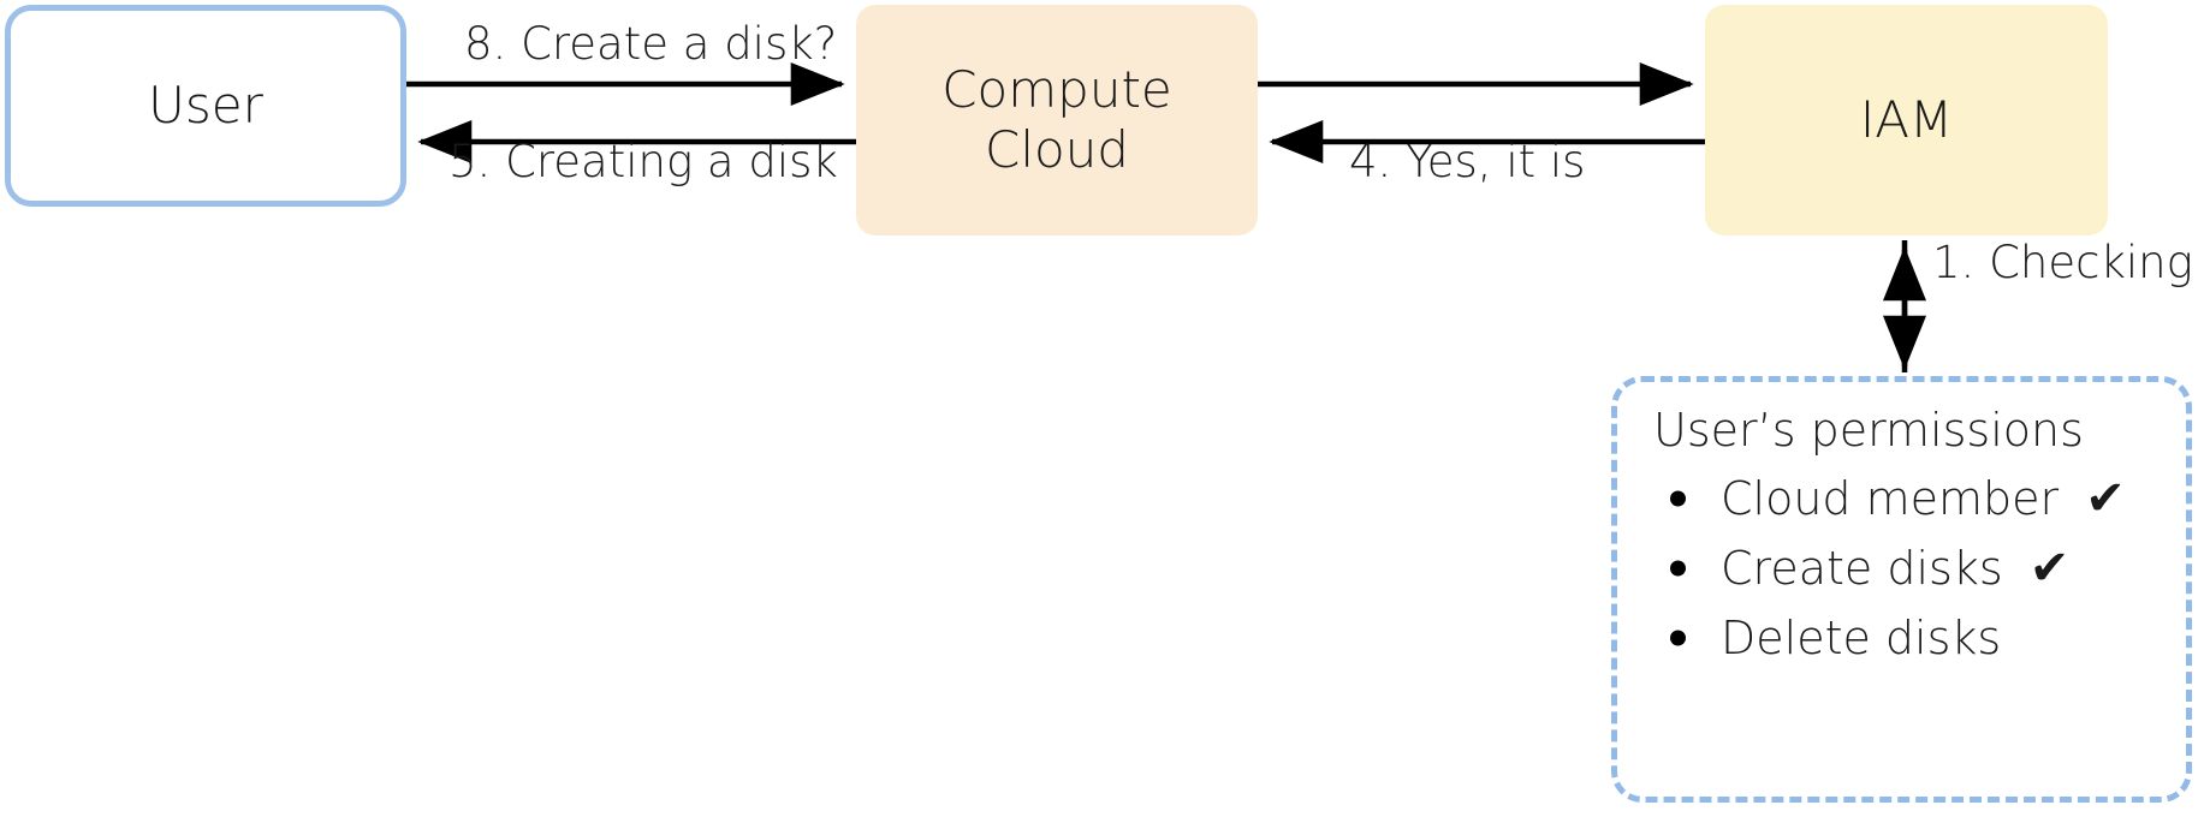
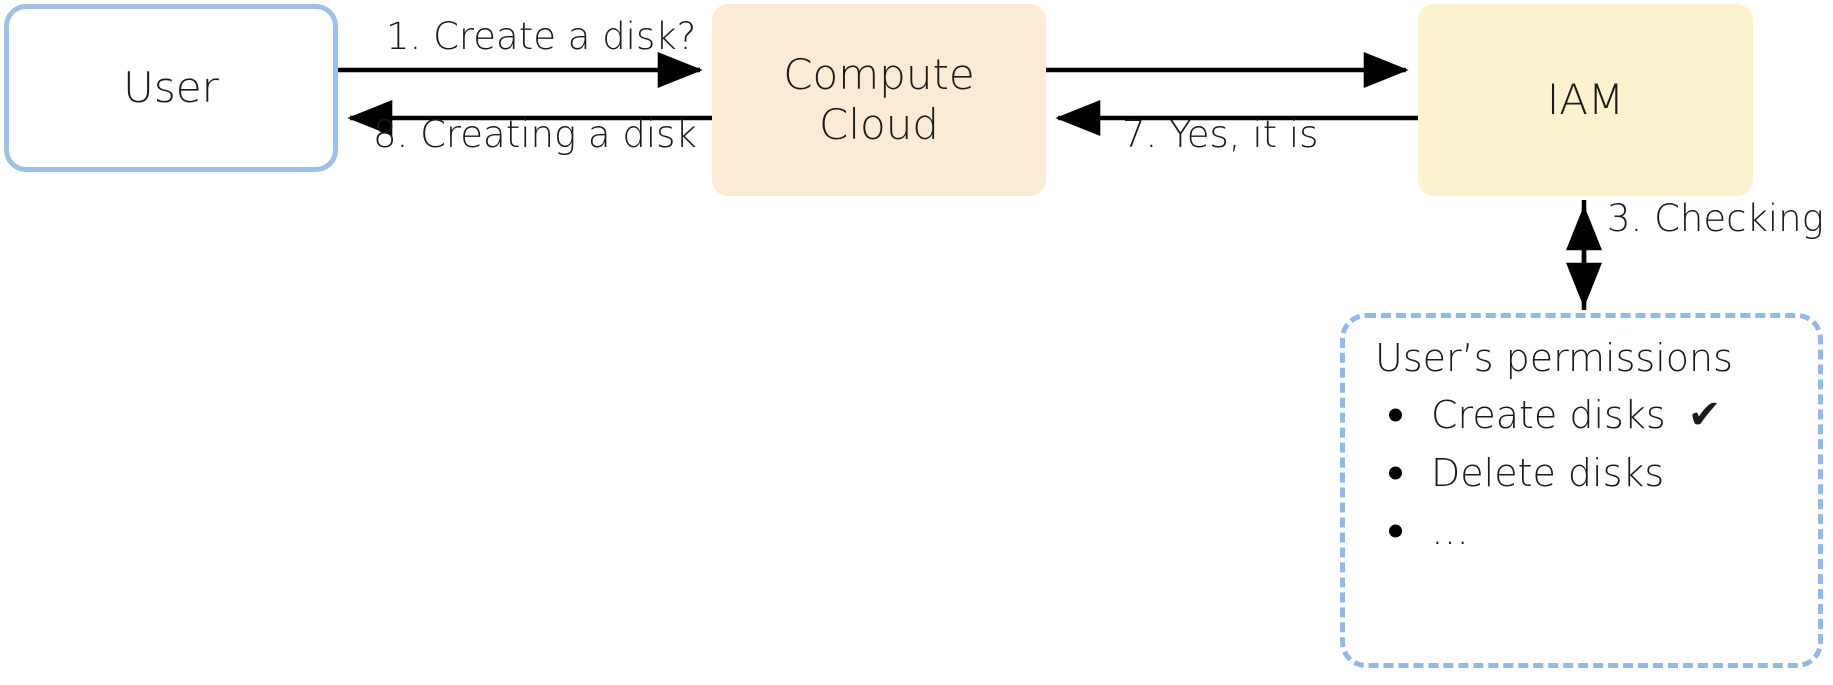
  User
  Compute
  Cloud
  IAM
- 8. Create a disk?
+ 1. Create a disk?
- 5. Creating a disk
+ 8. Creating a disk
- 4. Yes, it is
+ 7. Yes, it is
- 1. Checking
+ 3. Checking
  User’s permissions
- Cloud member ✔
  Create disks ✔
  Delete disks
+ …
